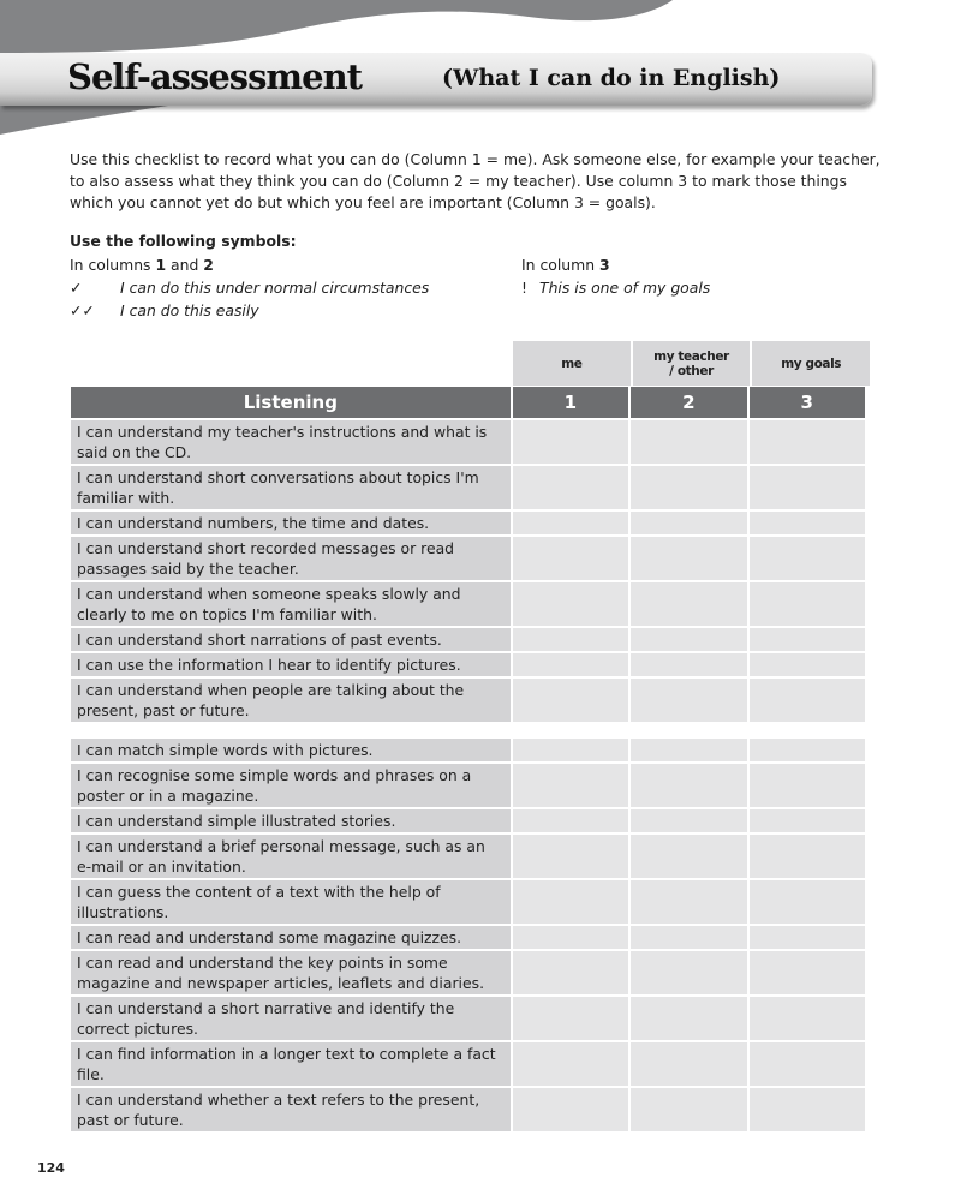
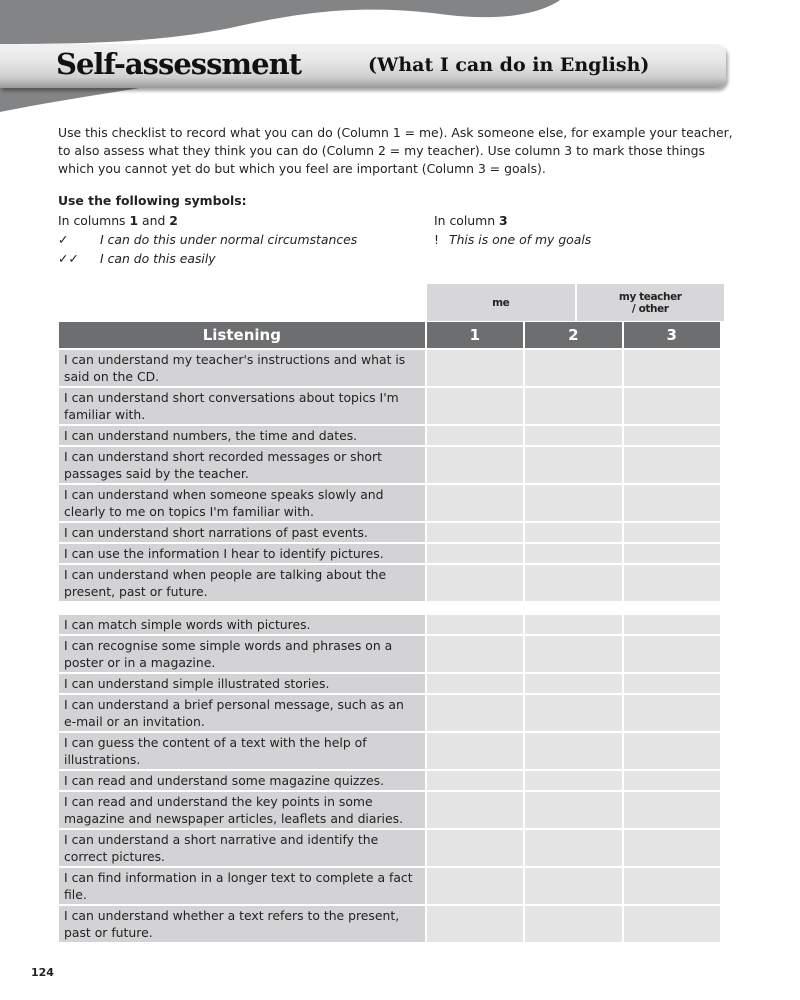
  Self-assessment
  (What I can do in English)
  Use this checklist to record what you can do (Column 1 = me). Ask someone else, for example your teacher, to also assess what they think you can do (Column 2 = my teacher). Use column 3 to mark those things which you cannot yet do but which you feel are important (Column 3 = goals).
  Use the following symbols:
  In columns 1 and 2
  ✓
  I can do this under normal circumstances
  ✓✓
  I can do this easily
  In column 3
  !
  This is one of my goals
  me
  my teacher
  / other
- my goals
  Listening	1	2	3
  I can understand my teacher's instructions and what is said on the CD.
  I can understand short conversations about topics I'm familiar with.
  I can understand numbers, the time and dates.
- I can understand short recorded messages or read passages said by the teacher.
+ I can understand short recorded messages or short passages said by the teacher.
  I can understand when someone speaks slowly and clearly to me on topics I'm familiar with.
  I can understand short narrations of past events.
  I can use the information I hear to identify pictures.
  I can understand when people are talking about the present, past or future.
  I can match simple words with pictures.
  I can recognise some simple words and phrases on a poster or in a magazine.
  I can understand simple illustrated stories.
  I can understand a brief personal message, such as an e-mail or an invitation.
  I can guess the content of a text with the help of illustrations.
  I can read and understand some magazine quizzes.
  I can read and understand the key points in some magazine and newspaper articles, leaflets and diaries.
  I can understand a short narrative and identify the correct pictures.
  I can find information in a longer text to complete a fact file.
  I can understand whether a text refers to the present, past or future.
  124
